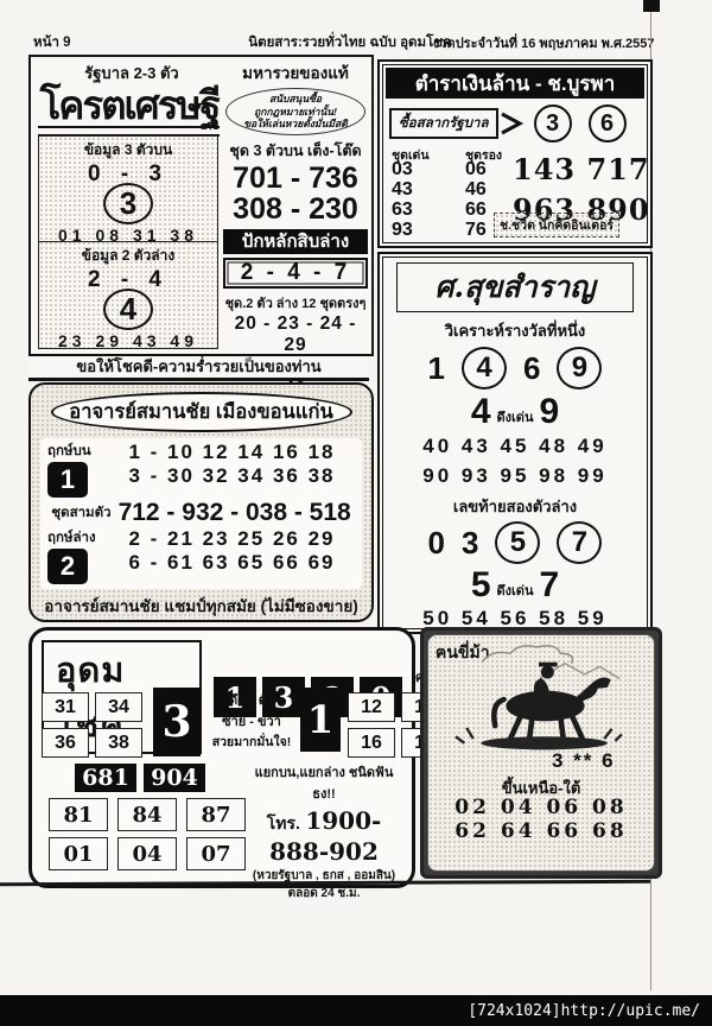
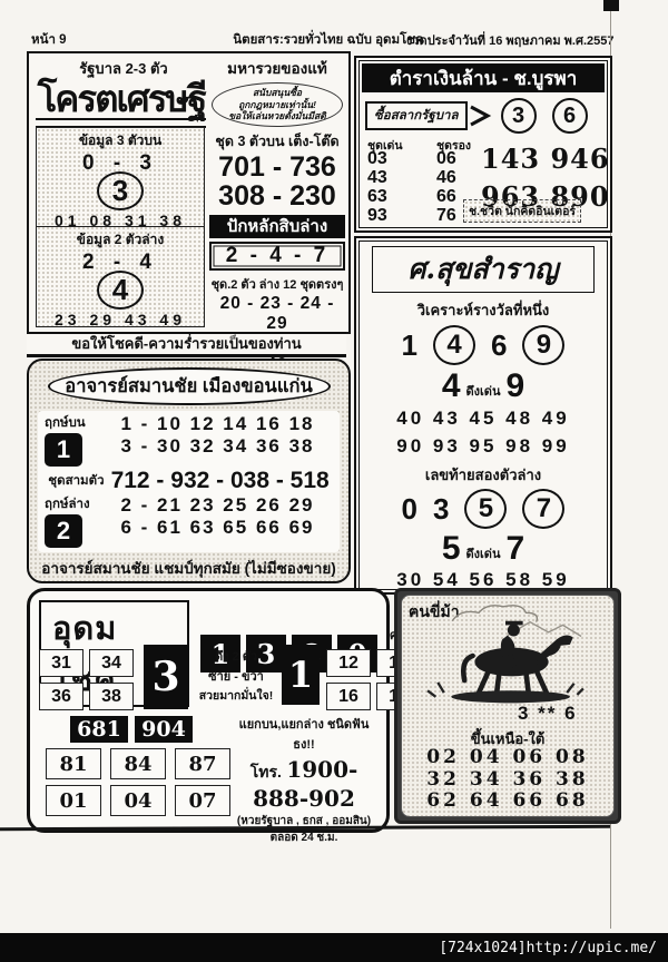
  หน้า 9
  นิตยสาร:รวยทั่วไทย ฉบับ อุดมโชค
  งวดประจำวันที่ 16 พฤษภาคม พ.ศ.255
  รัฐบาล 2-3 ตัว
  โครตเศรษฐี
  ข้อมูล 3 ตัวบน
  0 - 3
  3
  01 08 31 38
  ข้อมูล 2 ตัวล่าง
  2 - 4
  4
  23 29 43 49
  มหารวยของแท้
  สนับสนุนซื้อ
  ถูกกฎหมายเท่านั้น!
  ขอให้เล่นหวยตั้งมั่นมีสติ
  ชุด 3 ตัวบน เต็ง-โต๊ด
  701 - 736
  308 - 230
  ปักหลักสิบล่าง
  2 - 4 - 7
  ชุด.2 ตัว ล่าง 12 ชุดตรงๆ
  20 - 23 - 24 - 29
  ขอให้โชคดี-ความร่ำรวยเป็นของท่าน
  ตำราเงินล้าน - ช.บูรพา
  ซื้อสลากรัฐบาล
  3
  6
  ชุดเด่น
  ชุดรอง
  03
  43
  63
  93
  06
  46
  66
  76
- 143 717
+ 143 946
  963 890
  ช.ชวิต นักคิดอินเตอร์
  ศ.สุขสำราญ
  วิเคราะห์รางวัลที่หนึ่ง
  1
  4
  6
  9
  4
  ดึงเด่น
  9
  40 43 45 48 49
  90 93 95 98 99
  เลขท้ายสองตัวล่าง
  0
  3
  5
  7
  5
  ดึงเด่น
  7
- 50 54 56 58 59
+ 30 54 56 58 59
  อาจารย์สมานชัย เมืองขอนแก่น
  ฤกษ์บน
  1
  1 - 10 12 14 16 18
  3 - 30 32 34 36 38
  ชุดสามตัว
  712 - 932 - 038 - 518
  ฤกษ์ล่าง
  2
  2 - 21 23 25 26 29
  6 - 61 63 65 66 69
  อาจารย์สมานชัย แชมป์ทุกสมัย (ไม่มีซองขาย)
  อุดมโชค
  1
  3
  31
  34
  36
  38
  3
  ดึง 2 ตัว
  ซ้าย - ขวา
  สวยมากมั่นใจ!
  1
  12
  16
  681
  904
  81
  84
  87
  01
  04
  07
  แยกบน,แยกล่าง ชนิดฟันธง!!
  โทร. 1900-888-902
  (หวยรัฐบาล , ธกส , ออมสิน) ตลอด 24 ช.ม.
  ฅนขี่ม้า
  3 ** 6
  ขึ้นเหนือ-ใต้
  02 04 06 08
+ 32 34 36 38
  62 64 66 68
  [724x1024]http://upic.me/
